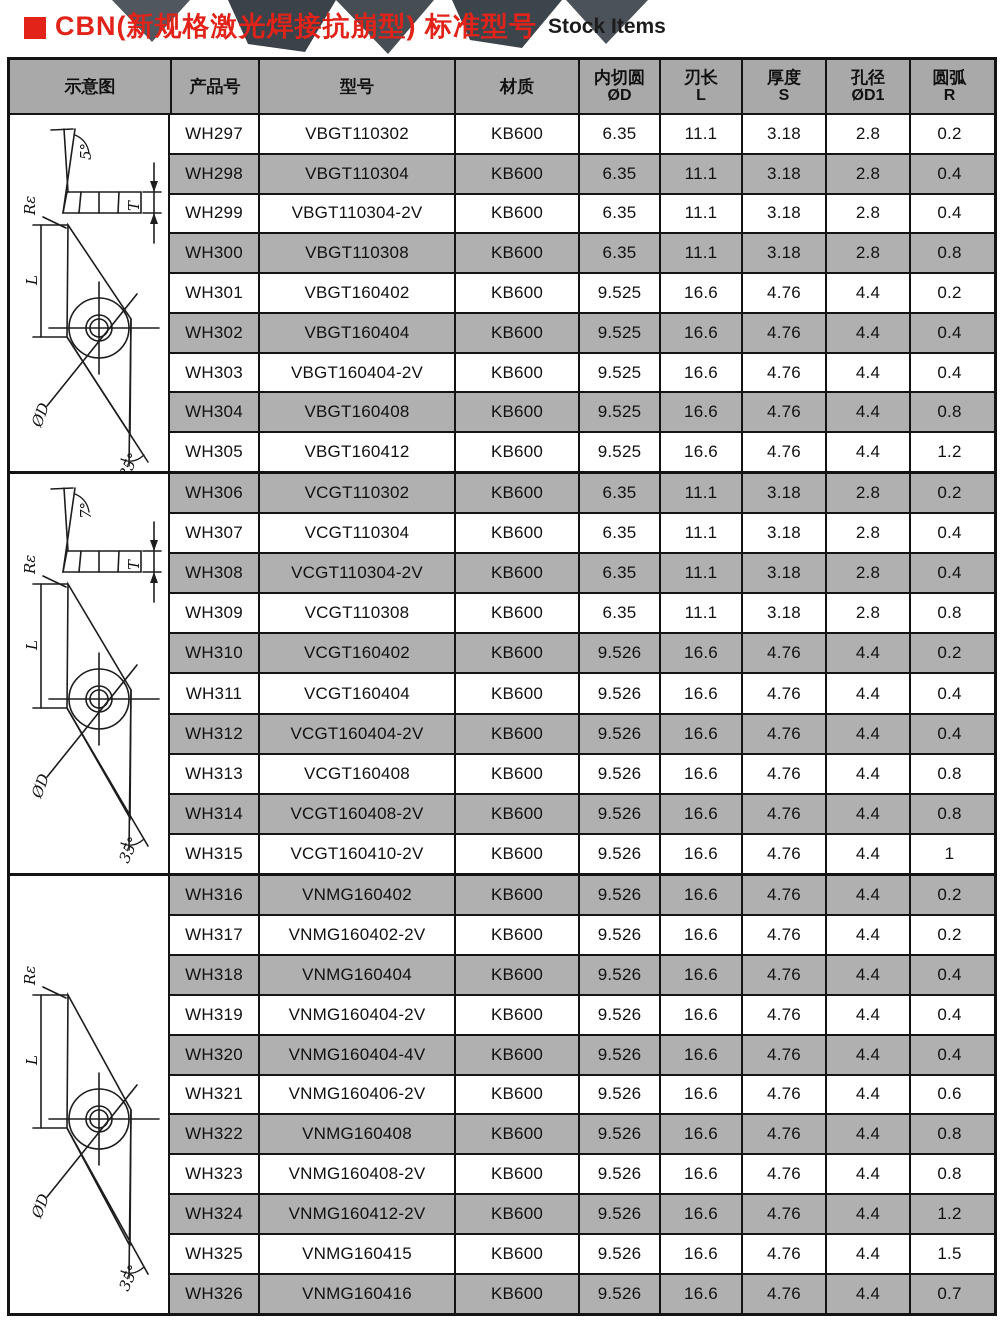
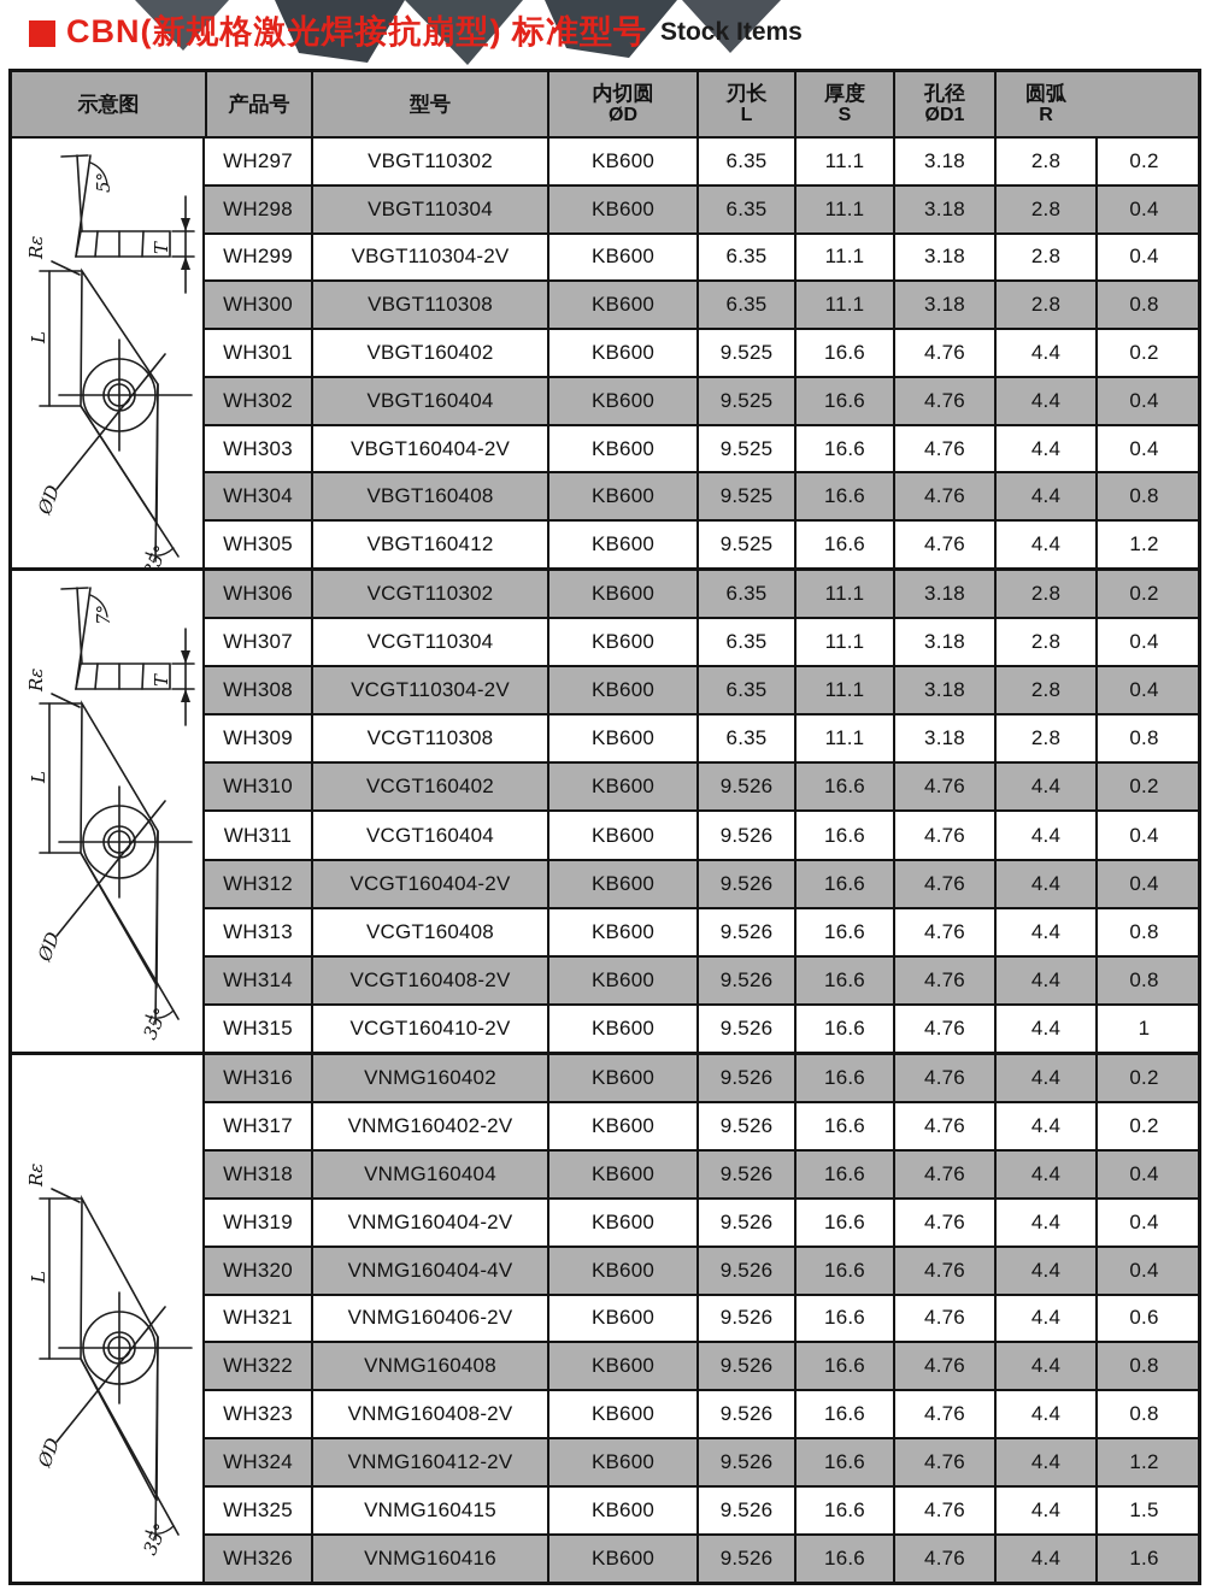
  CBN(新规格激光焊接抗崩型) 标准型号
  Stock Items
  示意图
  产品号
  型号
- 材质
  内切圆
  ØD
  刃长
  L
  厚度
  S
  孔径
  ØD1
  圆弧
  R
  WH297
  VBGT110302
  KB600
  6.35
  11.1
  3.18
  2.8
  0.2
  WH298
  VBGT110304
  KB600
  6.35
  11.1
  3.18
  2.8
  0.4
  WH299
  VBGT110304-2V
  KB600
  6.35
  11.1
  3.18
  2.8
  0.4
  WH300
  VBGT110308
  KB600
  6.35
  11.1
  3.18
  2.8
  0.8
  WH301
  VBGT160402
  KB600
  9.525
  16.6
  4.76
  4.4
  0.2
  WH302
  VBGT160404
  KB600
  9.525
  16.6
  4.76
  4.4
  0.4
  WH303
  VBGT160404-2V
  KB600
  9.525
  16.6
  4.76
  4.4
  0.4
  WH304
  VBGT160408
  KB600
  9.525
  16.6
  4.76
  4.4
  0.8
  WH305
  VBGT160412
  KB600
  9.525
  16.6
  4.76
  4.4
  1.2
  WH306
  VCGT110302
  KB600
  6.35
  11.1
  3.18
  2.8
  0.2
  WH307
  VCGT110304
  KB600
  6.35
  11.1
  3.18
  2.8
  0.4
  WH308
  VCGT110304-2V
  KB600
  6.35
  11.1
  3.18
  2.8
  0.4
  WH309
  VCGT110308
  KB600
  6.35
  11.1
  3.18
  2.8
  0.8
  WH310
  VCGT160402
  KB600
  9.526
  16.6
  4.76
  4.4
  0.2
  WH311
  VCGT160404
  KB600
  9.526
  16.6
  4.76
  4.4
  0.4
  WH312
  VCGT160404-2V
  KB600
  9.526
  16.6
  4.76
  4.4
  0.4
  WH313
  VCGT160408
  KB600
  9.526
  16.6
  4.76
  4.4
  0.8
  WH314
  VCGT160408-2V
  KB600
  9.526
  16.6
  4.76
  4.4
  0.8
  WH315
  VCGT160410-2V
  KB600
  9.526
  16.6
  4.76
  4.4
  1
  WH316
  VNMG160402
  KB600
  9.526
  16.6
  4.76
  4.4
  0.2
  WH317
  VNMG160402-2V
  KB600
  9.526
  16.6
  4.76
  4.4
  0.2
  WH318
  VNMG160404
  KB600
  9.526
  16.6
  4.76
  4.4
  0.4
  WH319
  VNMG160404-2V
  KB600
  9.526
  16.6
  4.76
  4.4
  0.4
  WH320
  VNMG160404-4V
  KB600
  9.526
  16.6
  4.76
  4.4
  0.4
  WH321
  VNMG160406-2V
  KB600
  9.526
  16.6
  4.76
  4.4
  0.6
  WH322
  VNMG160408
  KB600
  9.526
  16.6
  4.76
  4.4
  0.8
  WH323
  VNMG160408-2V
  KB600
  9.526
  16.6
  4.76
  4.4
  0.8
  WH324
  VNMG160412-2V
  KB600
  9.526
  16.6
  4.76
  4.4
  1.2
  WH325
  VNMG160415
  KB600
  9.526
  16.6
  4.76
  4.4
  1.5
  WH326
  VNMG160416
  KB600
  9.526
  16.6
  4.76
  4.4
- 0.7
+ 1.6
